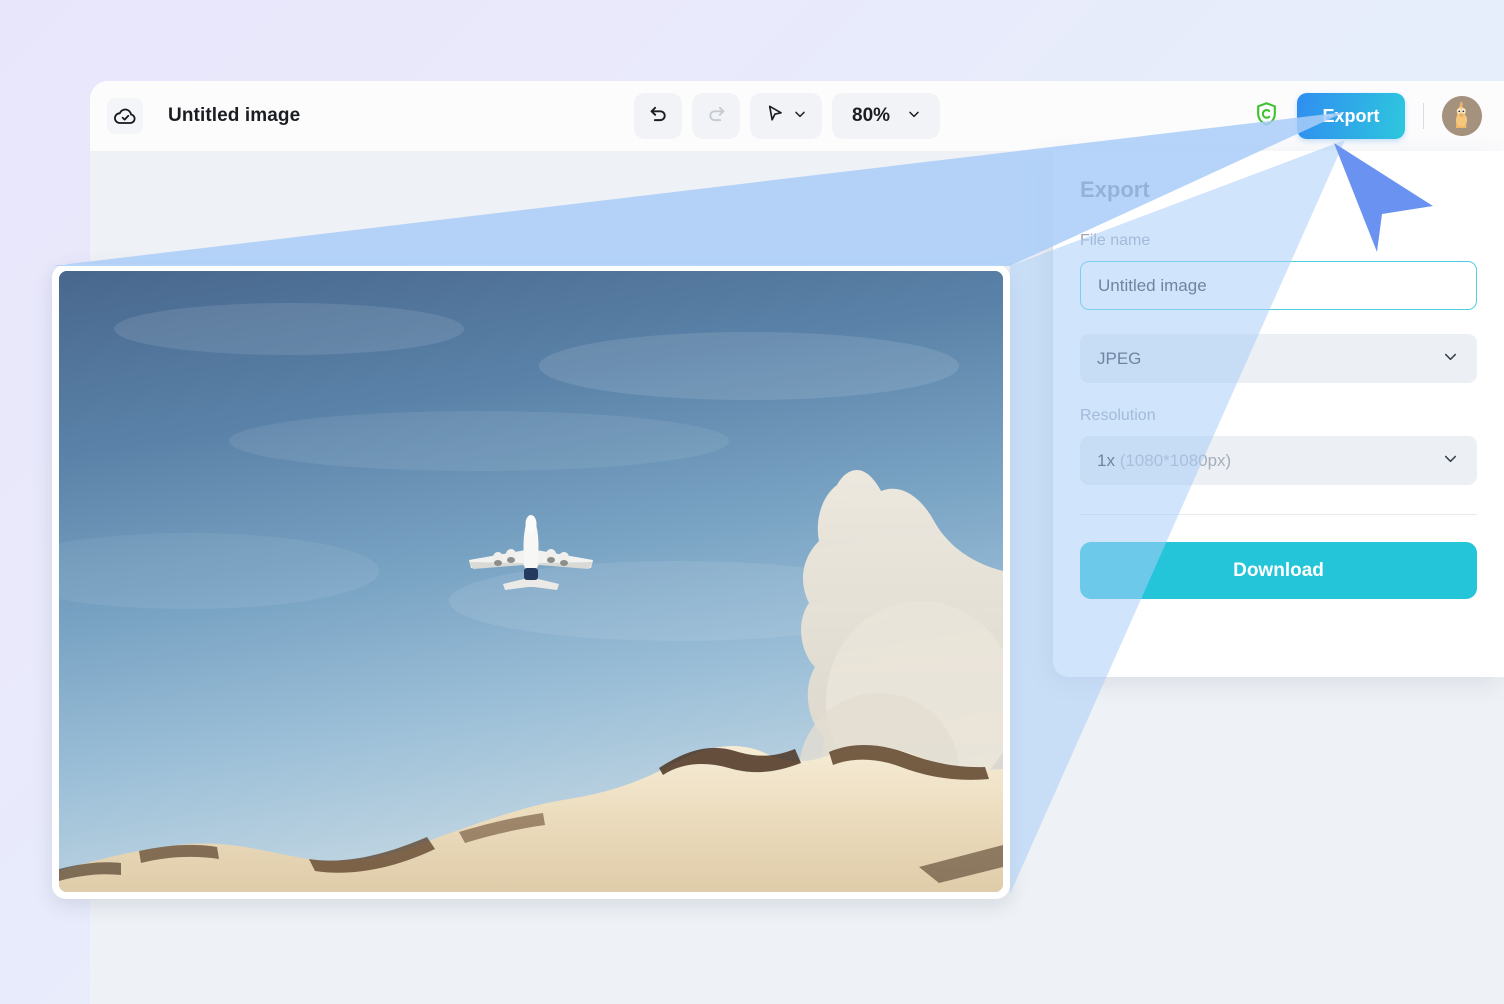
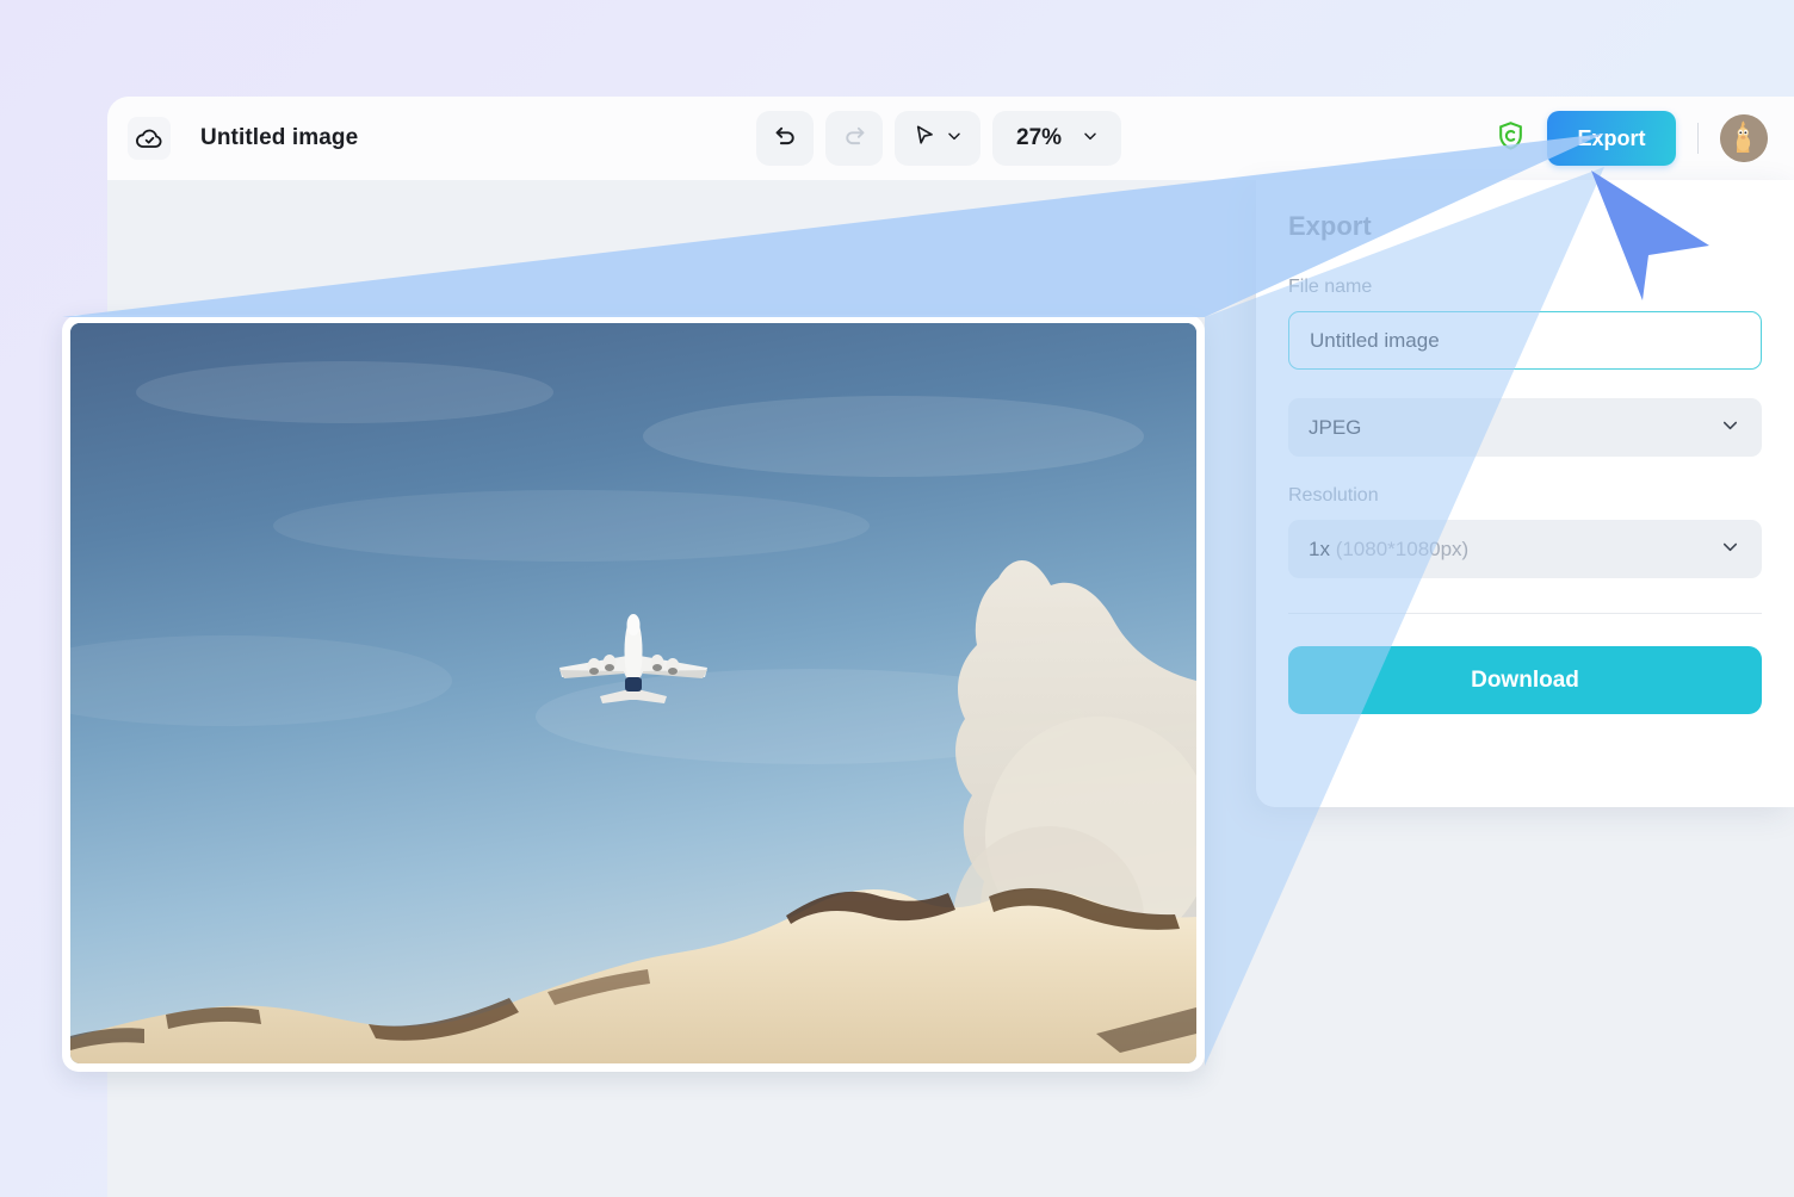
  Untitled image
- 80%
+ 27%
  Export
  Export
  File name
  Untitled image
  JPEG
  Resolution
  1x (1080*1080px)
  Download
